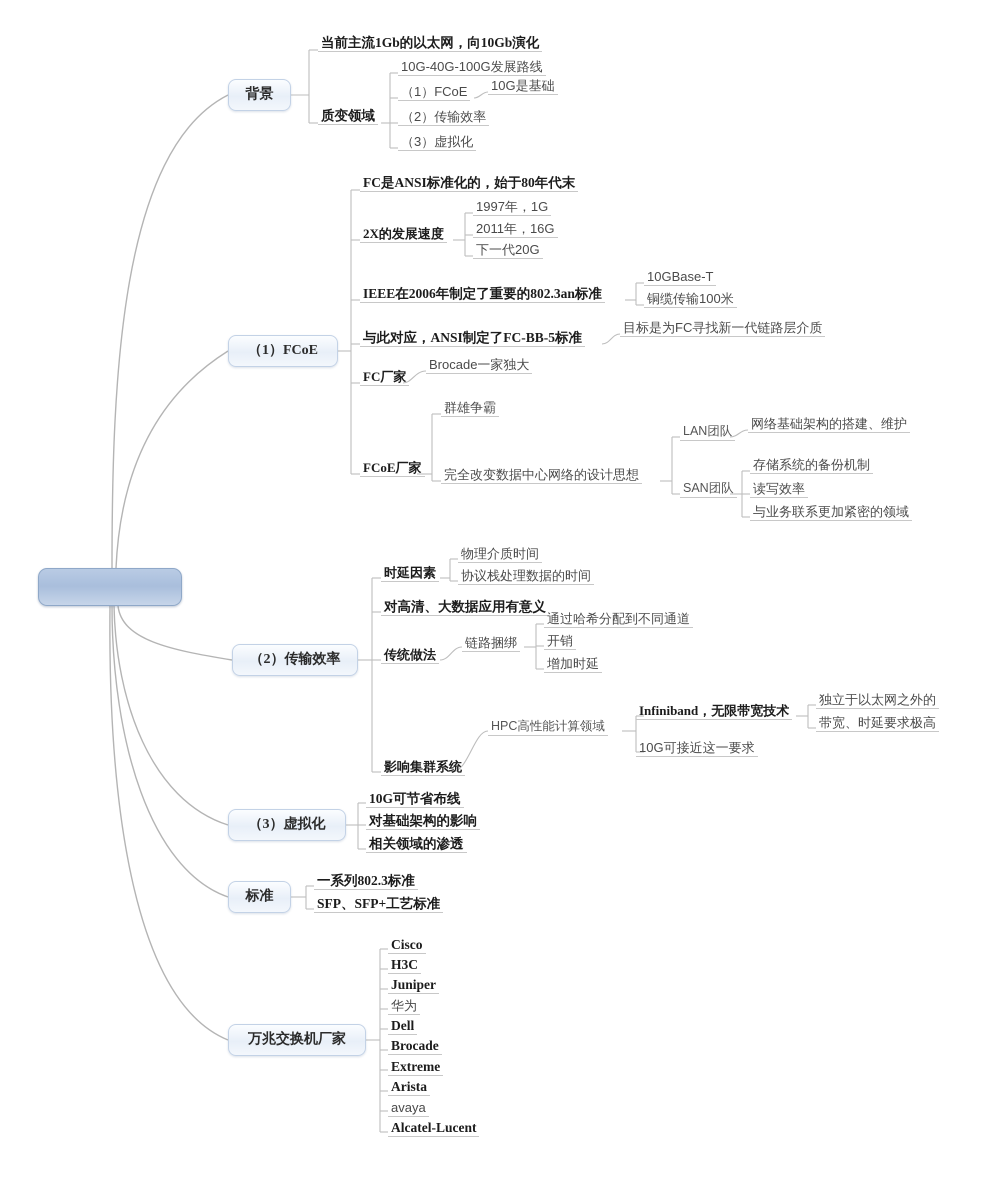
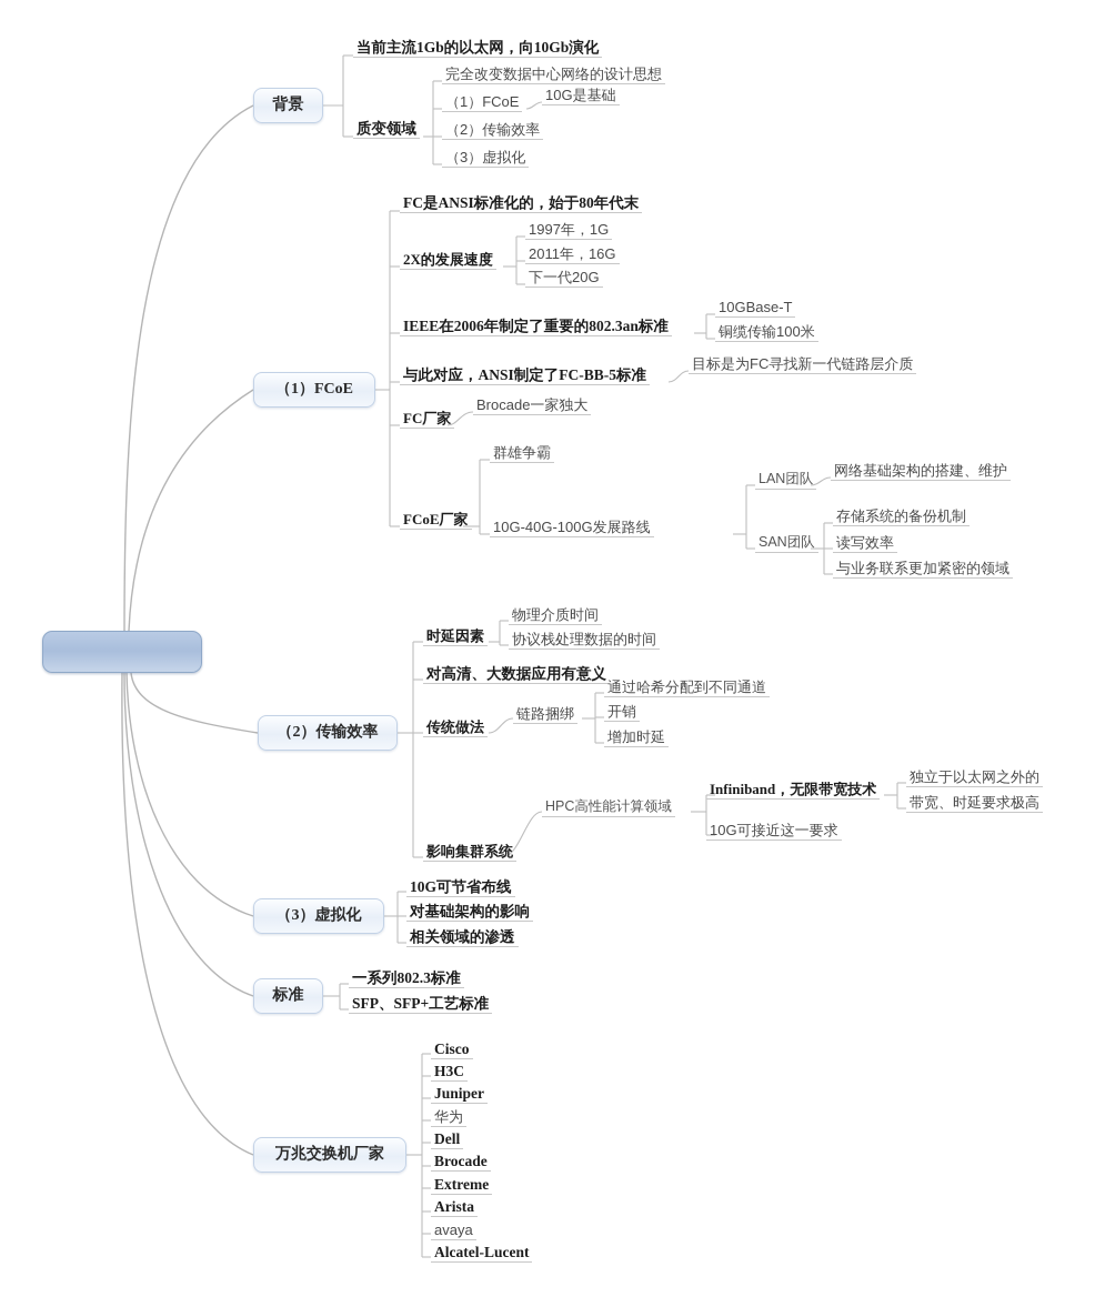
  背景
  （1）FCoE
  （2）传输效率
  （3）虚拟化
  标准
  万兆交换机厂家
  当前主流1Gb的以太网，向10Gb演化
  质变领域
- 10G-40G-100G发展路线
+ 完全改变数据中心网络的设计思想
  （1）FCoE
  10G是基础
  （2）传输效率
  （3）虚拟化
  FC是ANSI标准化的，始于80年代末
  2X的发展速度
  1997年，1G
  2011年，16G
  下一代20G
  IEEE在2006年制定了重要的802.3an标准
  10GBase-T
  铜缆传输100米
  与此对应，ANSI制定了FC-BB-5标准
  目标是为FC寻找新一代链路层介质
  FC厂家
  Brocade一家独大
  FCoE厂家
  群雄争霸
- 完全改变数据中心网络的设计思想
+ 10G-40G-100G发展路线
  LAN团队
  网络基础架构的搭建、维护
  SAN团队
  存储系统的备份机制
  读写效率
  与业务联系更加紧密的领域
  时延因素
  物理介质时间
  协议栈处理数据的时间
  对高清、大数据应用有意义
  传统做法
  链路捆绑
  通过哈希分配到不同通道
  开销
  增加时延
  影响集群系统
  HPC高性能计算领域
  Infiniband，无限带宽技术
  独立于以太网之外的
  带宽、时延要求极高
  10G可接近这一要求
  10G可节省布线
  对基础架构的影响
  相关领域的渗透
  一系列802.3标准
  SFP、SFP+工艺标准
  Cisco
  H3C
  Juniper
  华为
  Dell
  Brocade
  Extreme
  Arista
  avaya
  Alcatel-Lucent
